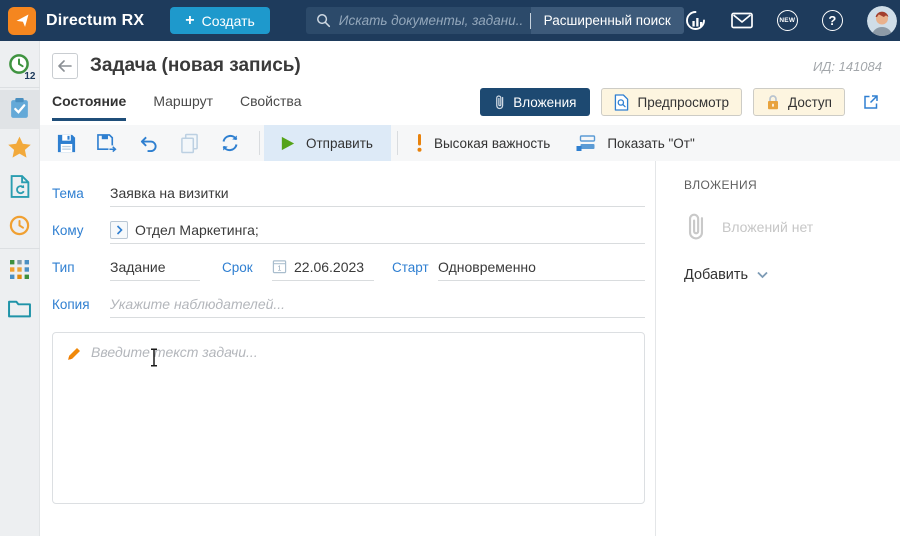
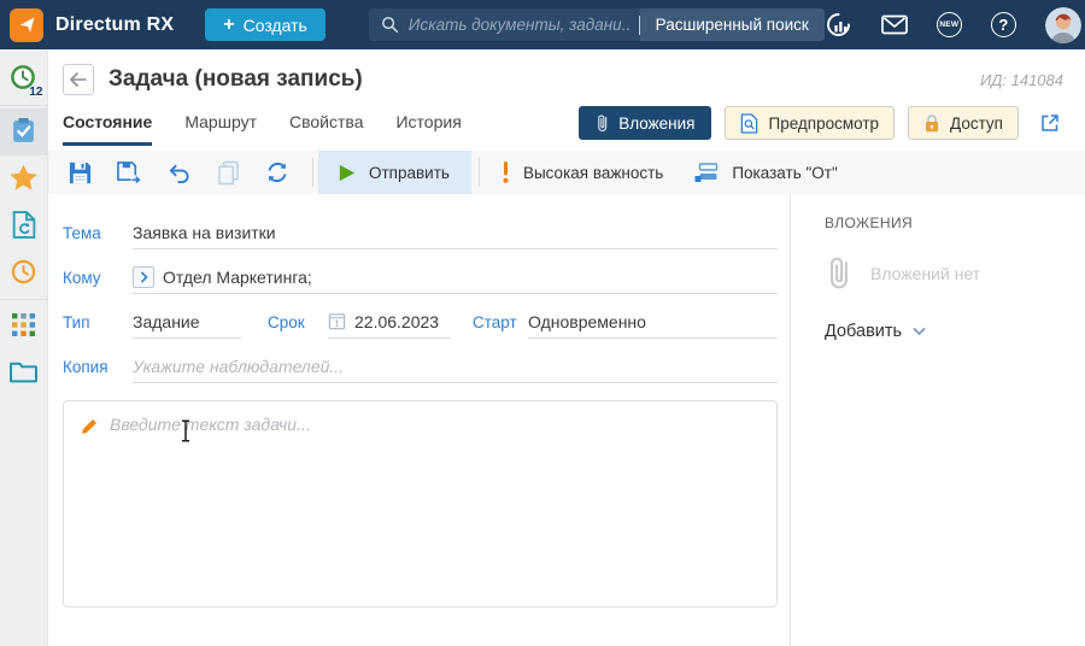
  Directum RX
  +
  Создать
  Искать документы, задани..
  Расширенный поиск
  ?
  12
  Задача (новая запись)
  ИД: 141084
  Состояние
  Маршрут
  Свойства
+ История
  Вложения
  Предпросмотр
  Доступ
  Отправить
  Высокая важность
  Показать "От"
  Тема
  Заявка на визитки
  Кому
  Отдел Маркетинга;
  Тип
  Задание
  Срок
  22.06.2023
  Старт
  Одновременно
  Копия
  Укажите наблюдателей...
  Введите текст задачи...
  ВЛОЖЕНИЯ
  Вложений нет
  Добавить
